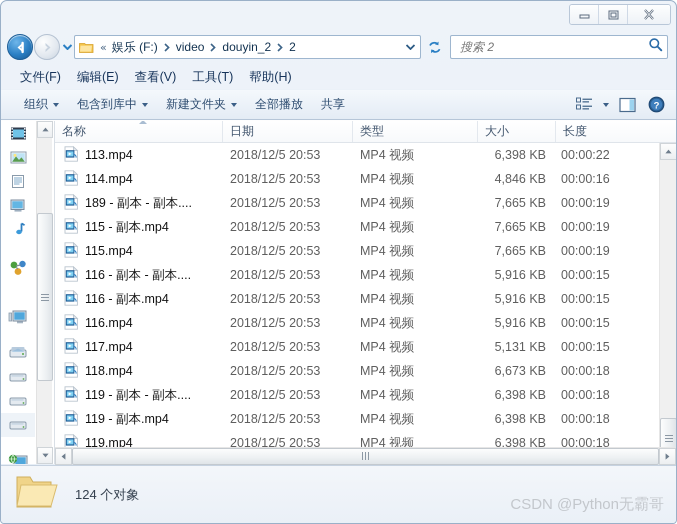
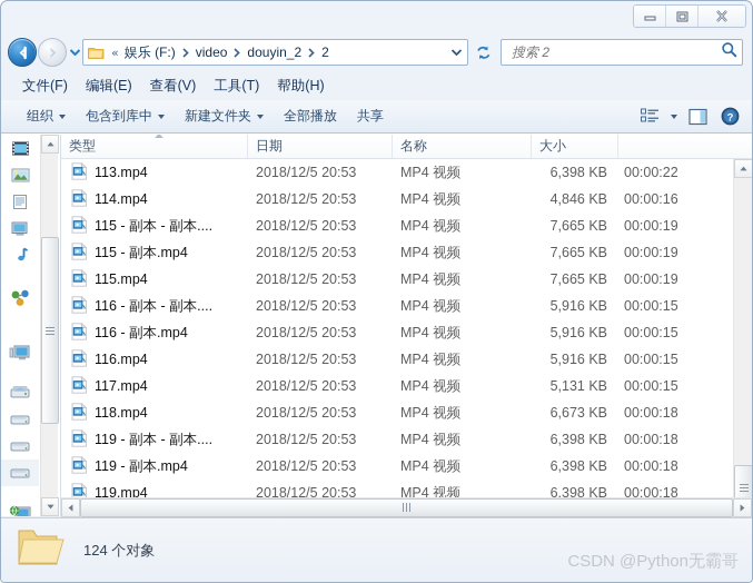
  «
  娱乐 (F:)
  video
  douyin_2
  2
  搜索 2
  文件(F)
  编辑(E)
  查看(V)
  工具(T)
  帮助(H)
  组织
  包含到库中
  新建文件夹
  全部播放
  共享
  ?
- 名称
+ 类型
  日期
- 类型
+ 名称
  大小
- 长度
  113.mp4
  2018/12/5 20:53
  MP4 视频
  6,398 KB
  00:00:22
  114.mp4
  2018/12/5 20:53
  MP4 视频
  4,846 KB
  00:00:16
- 189 - 副本 - 副本....
+ 115 - 副本 - 副本....
  2018/12/5 20:53
  MP4 视频
  7,665 KB
  00:00:19
  115 - 副本.mp4
  2018/12/5 20:53
  MP4 视频
  7,665 KB
  00:00:19
  115.mp4
  2018/12/5 20:53
  MP4 视频
  7,665 KB
  00:00:19
  116 - 副本 - 副本....
  2018/12/5 20:53
  MP4 视频
  5,916 KB
  00:00:15
  116 - 副本.mp4
  2018/12/5 20:53
  MP4 视频
  5,916 KB
  00:00:15
  116.mp4
  2018/12/5 20:53
  MP4 视频
  5,916 KB
  00:00:15
  117.mp4
  2018/12/5 20:53
  MP4 视频
  5,131 KB
  00:00:15
  118.mp4
  2018/12/5 20:53
  MP4 视频
  6,673 KB
  00:00:18
  119 - 副本 - 副本....
  2018/12/5 20:53
  MP4 视频
  6,398 KB
  00:00:18
  119 - 副本.mp4
  2018/12/5 20:53
  MP4 视频
  6,398 KB
  00:00:18
  119.mp4
  2018/12/5 20:53
  MP4 视频
  6,398 KB
  00:00:18
  124 个对象
  CSDN @Python无霸哥
